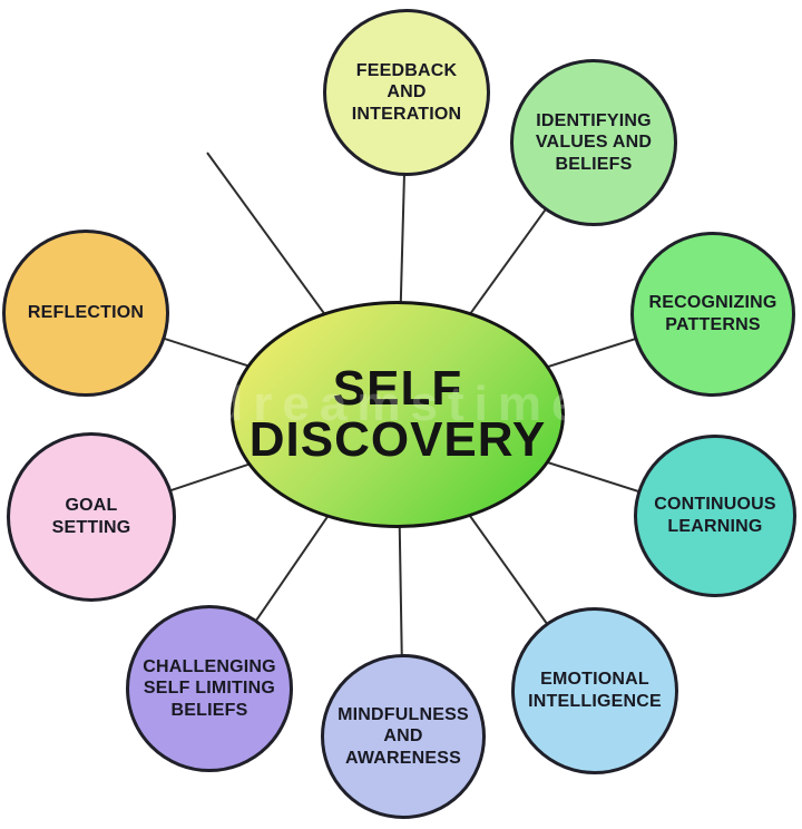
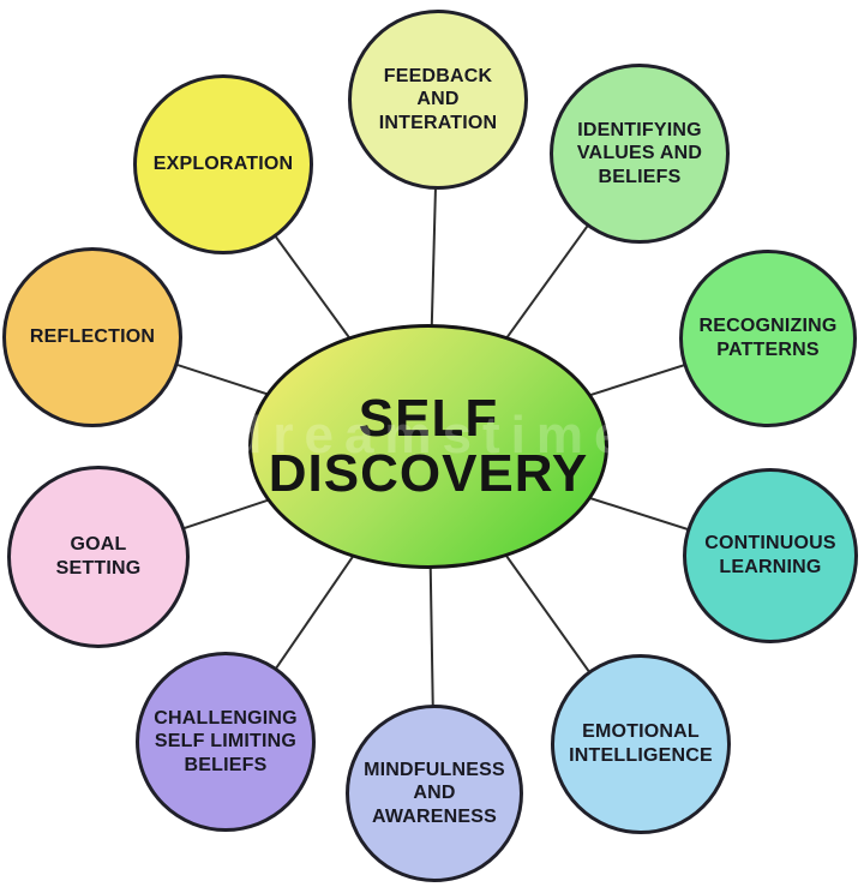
  SELF
  DISCOVERY
  FEEDBACK AND
  INTERATION
  IDENTIFYING
  VALUES AND
  BELIEFS
  RECOGNIZING
  PATTERNS
  CONTINUOUS
  LEARNING
  EMOTIONAL
  INTELLIGENCE
  MINDFULNESS
  AND
  AWARENESS
  CHALLENGING
  SELF LIMITING
  BELIEFS
  GOAL
  SETTING
  REFLECTION
+ EXPLORATION
  dreamstime
